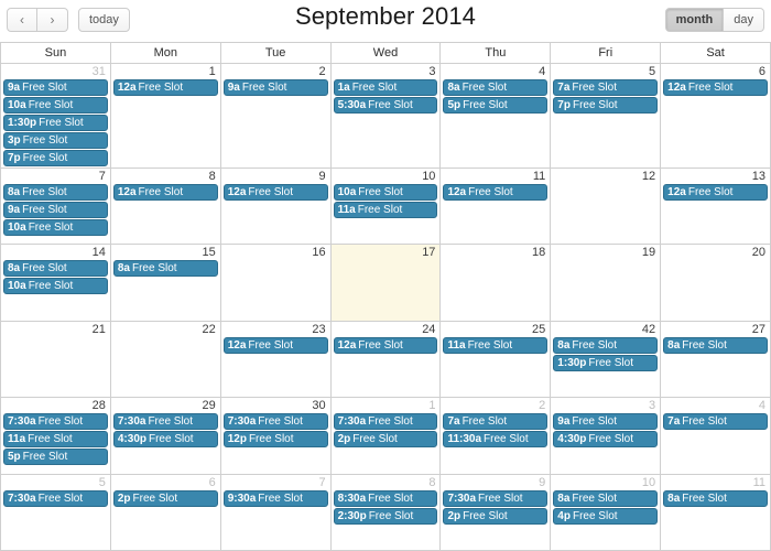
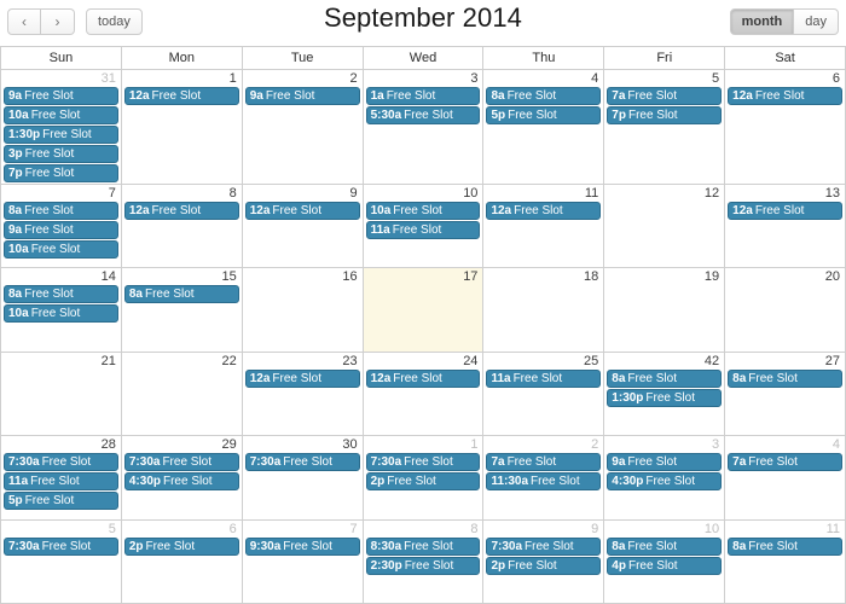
  ‹
  ›
  today
  September 2014
  month
  day
  Sun
  Mon
  Tue
  Wed
  Thu
  Fri
  Sat
  31
  9a Free Slot
  10a Free Slot
  1:30p Free Slot
  3p Free Slot
  7p Free Slot
  1
  12a Free Slot
  2
  9a Free Slot
  3
  1a Free Slot
  5:30a Free Slot
  4
  8a Free Slot
  5p Free Slot
  5
  7a Free Slot
  7p Free Slot
  6
  12a Free Slot
  7
  8a Free Slot
  9a Free Slot
  10a Free Slot
  8
  12a Free Slot
  9
  12a Free Slot
  10
  10a Free Slot
  11a Free Slot
  11
  12a Free Slot
  12
  13
  12a Free Slot
  14
  8a Free Slot
  10a Free Slot
  15
  8a Free Slot
  16
  17
  18
  19
  20
  21
  22
  23
  12a Free Slot
  24
  12a Free Slot
  25
  11a Free Slot
  42
  8a Free Slot
  1:30p Free Slot
  27
  8a Free Slot
  28
  7:30a Free Slot
  11a Free Slot
  5p Free Slot
  29
  7:30a Free Slot
  4:30p Free Slot
  30
  7:30a Free Slot
- 12p Free Slot
  1
  7:30a Free Slot
  2p Free Slot
  2
  7a Free Slot
  11:30a Free Slot
  3
  9a Free Slot
  4:30p Free Slot
  4
  7a Free Slot
  5
  7:30a Free Slot
  6
  2p Free Slot
  7
  9:30a Free Slot
  8
  8:30a Free Slot
  2:30p Free Slot
  9
  7:30a Free Slot
  2p Free Slot
  10
  8a Free Slot
  4p Free Slot
  11
  8a Free Slot
